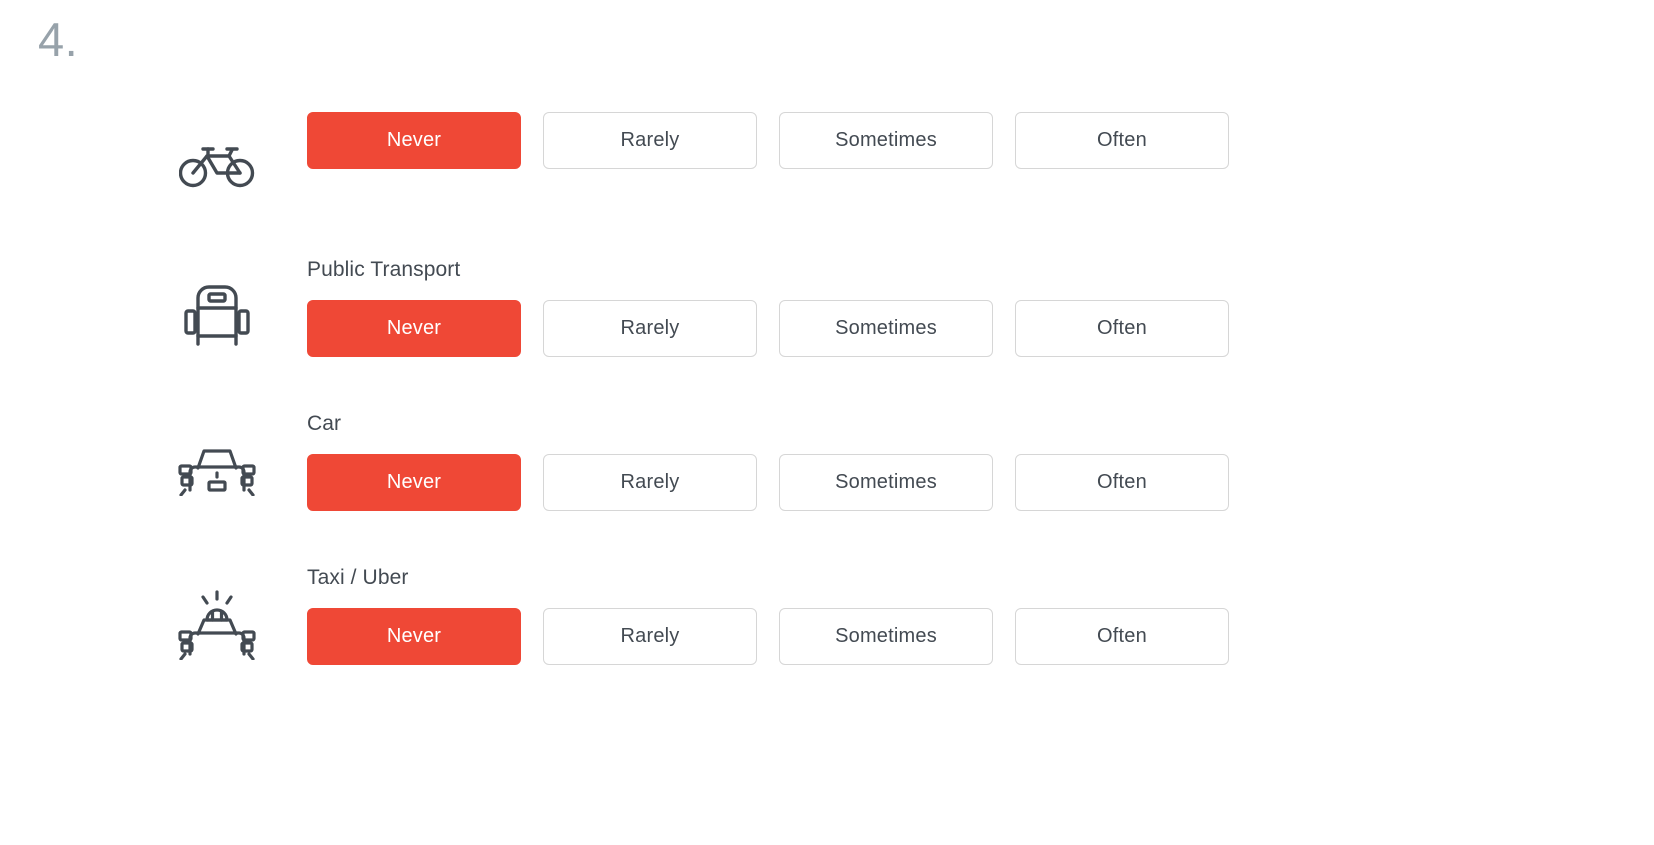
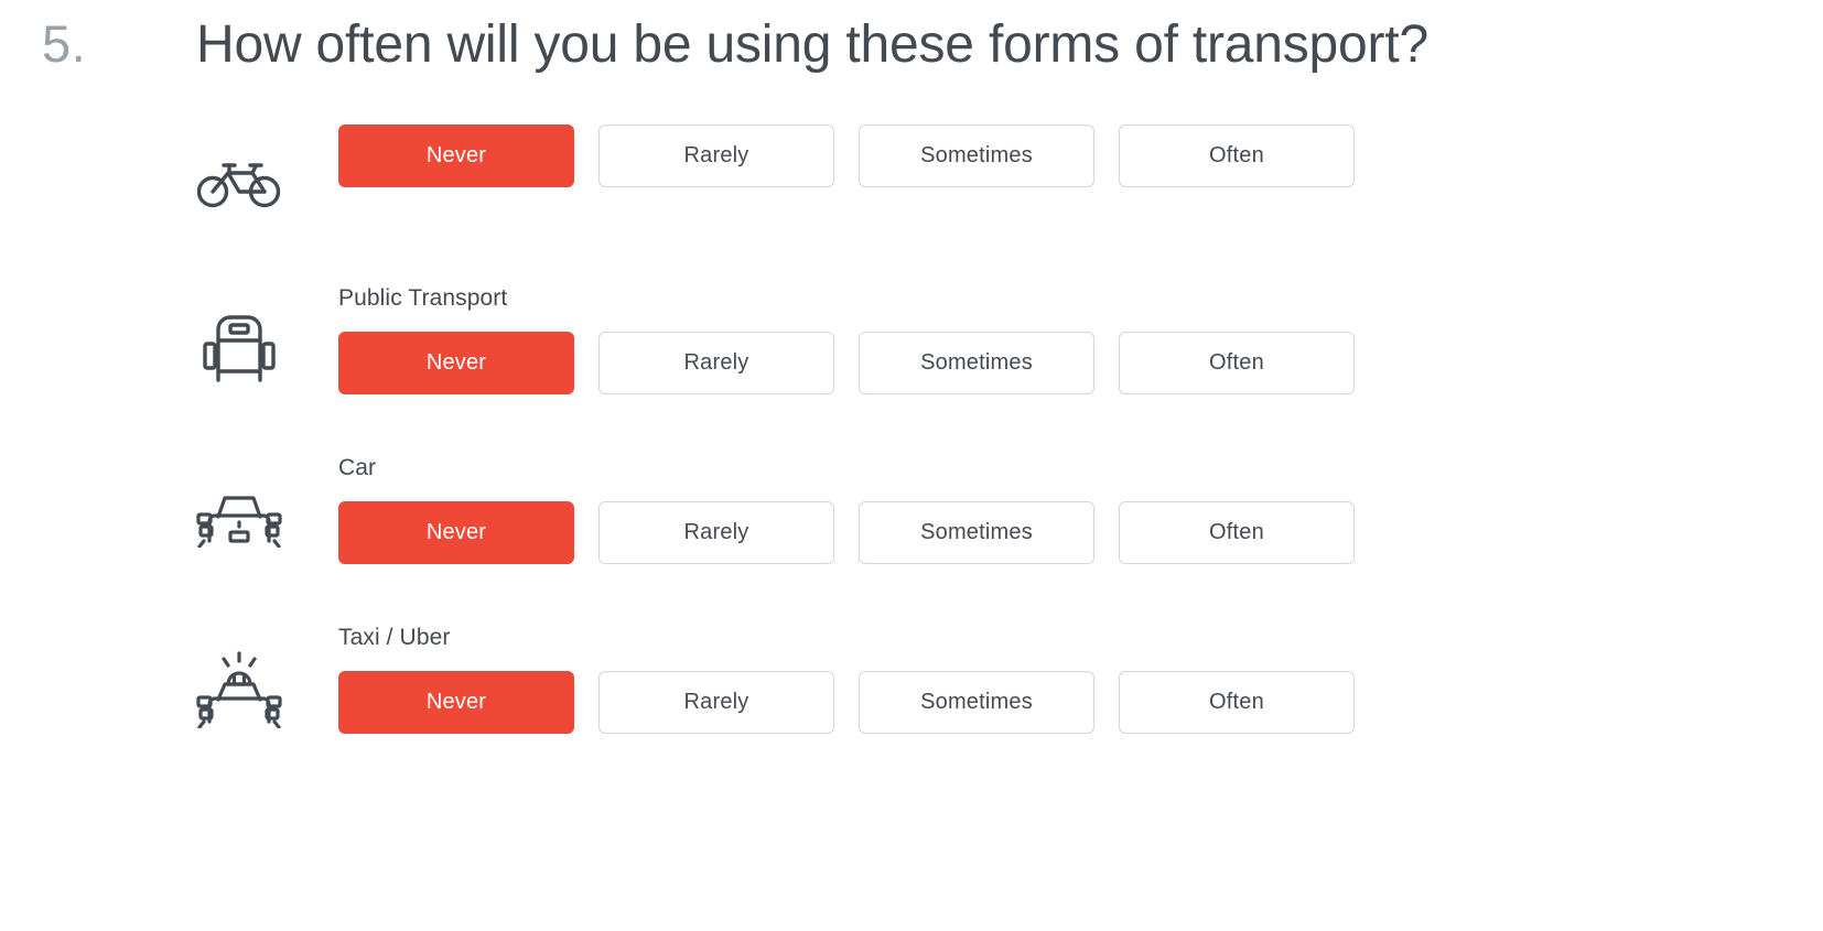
- 4.
+ 5.
+ How often will you be using these forms of transport?
  Never
  Rarely
  Sometimes
  Often
  Public Transport
  Never
  Rarely
  Sometimes
  Often
  Car
  Never
  Rarely
  Sometimes
  Often
  Taxi / Uber
  Never
  Rarely
  Sometimes
  Often
